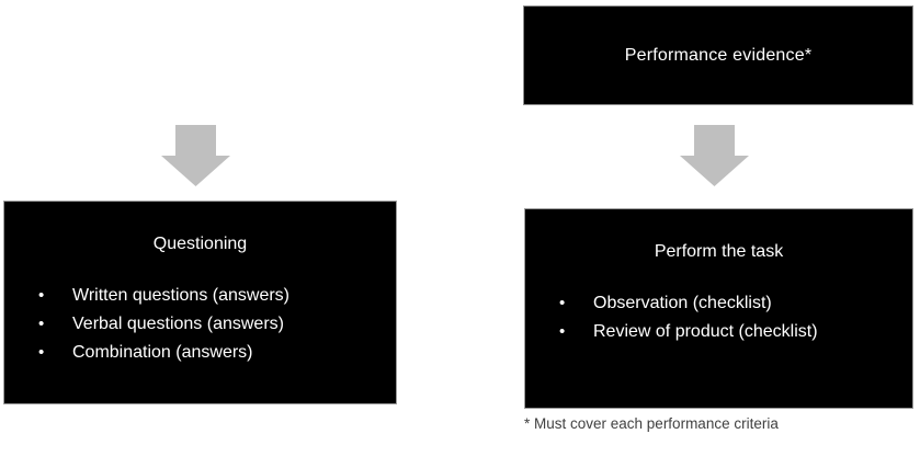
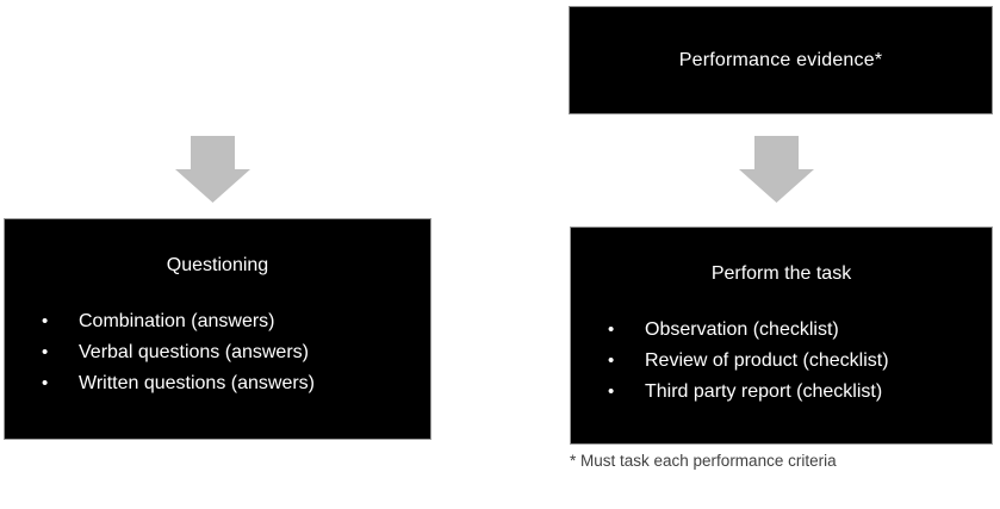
  Questioning
- Written questions (answers)
+ Combination (answers)
  Verbal questions (answers)
- Combination (answers)
+ Written questions (answers)
  Performance evidence*
  Perform the task
  Observation (checklist)
  Review of product (checklist)
+ Third party report (checklist)
- * Must cover each performance criteria
+ * Must task each performance criteria
